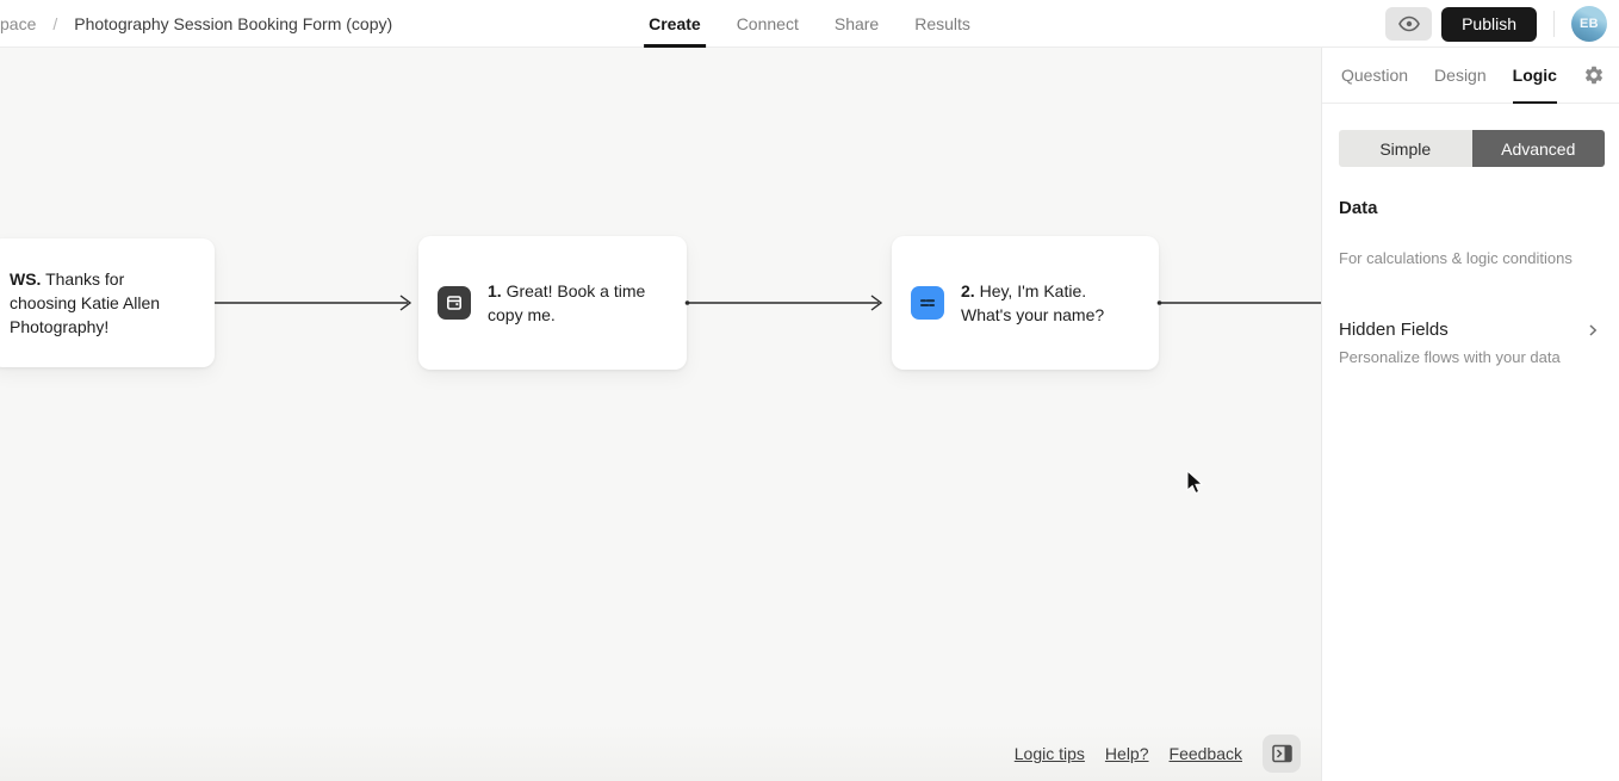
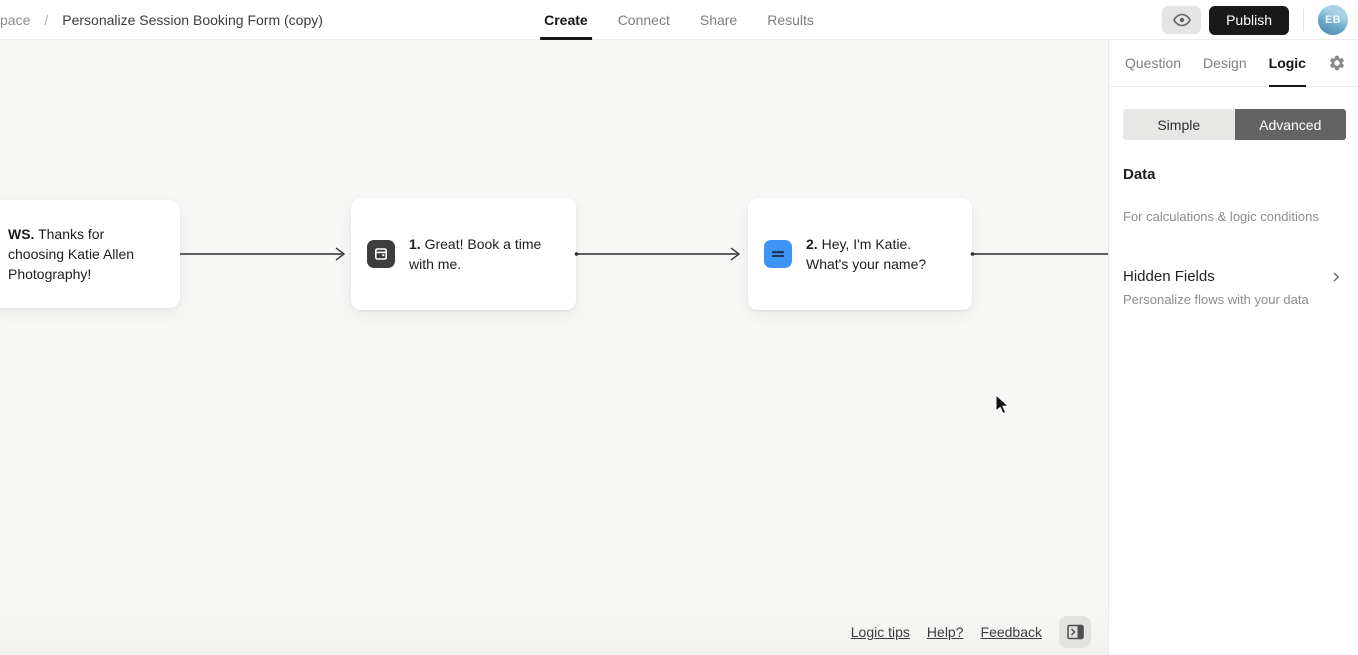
  pace
  /
- Photography Session Booking Form (copy)
+ Personalize Session Booking Form (copy)
  Create
  Connect
  Share
  Results
  Publish
  EB
  WS. Thanks for choosing Katie Allen Photography!
- 1. Great! Book a time copy me.
+ 1. Great! Book a time with me.
  2. Hey, I'm Katie. What's your name?
  Logic tips
  Help?
  Feedback
  Question
  Design
  Logic
  Simple
  Advanced
  Data
  For calculations & logic conditions
  Hidden Fields
  Personalize flows with your data
